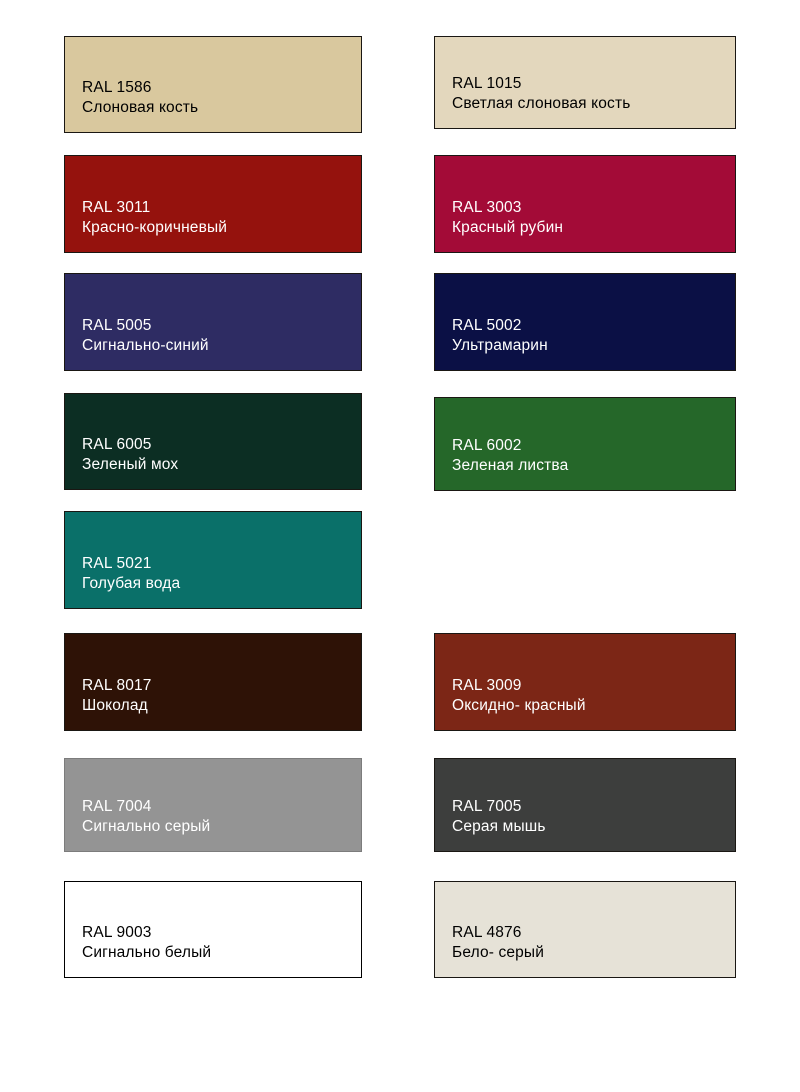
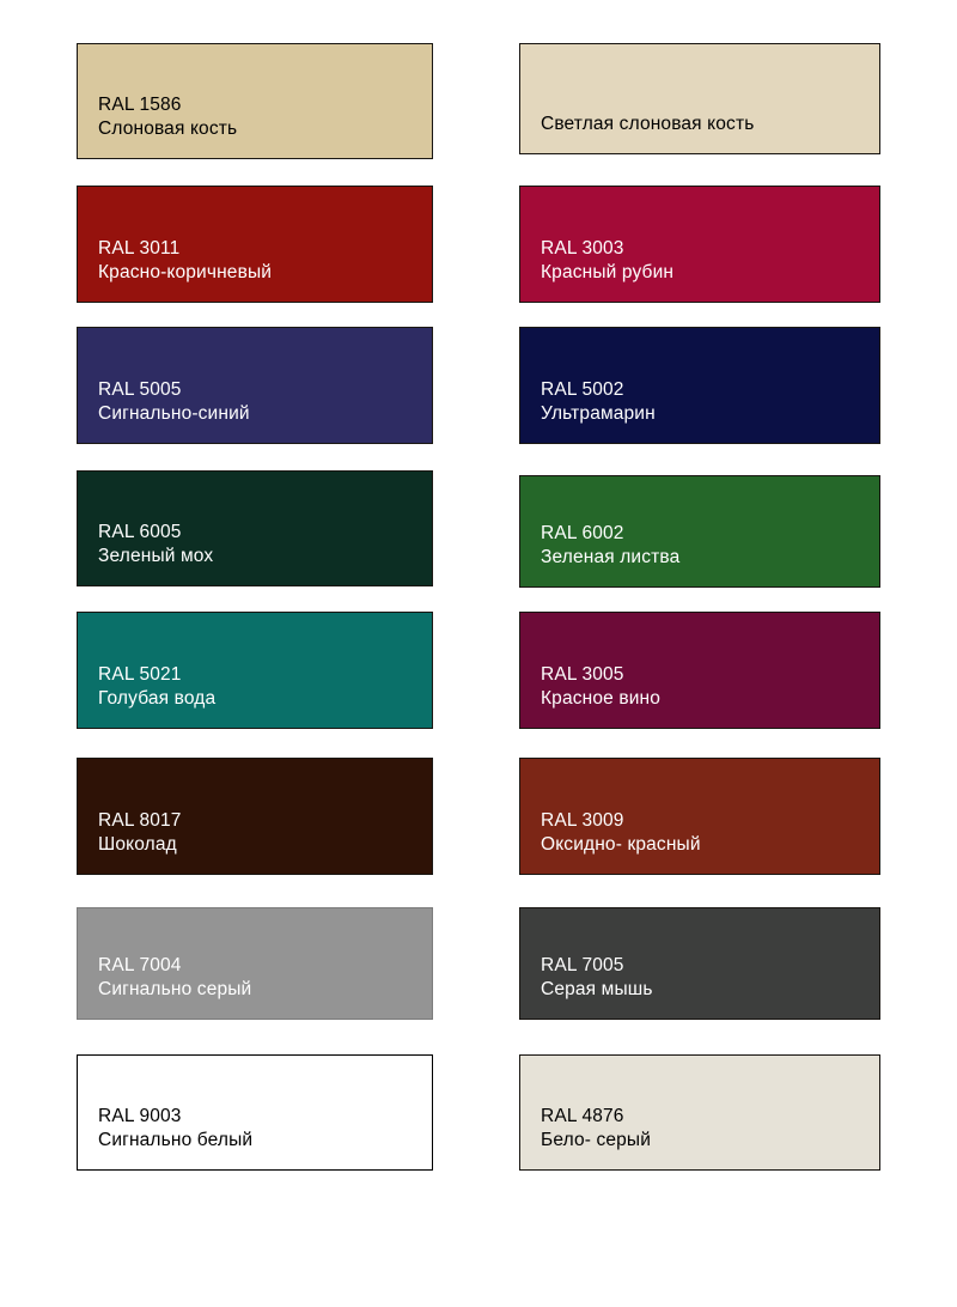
  RAL 1586
  Слоновая кость
- RAL 1015
  Светлая слоновая кость
  RAL 3011
  Красно-коричневый
  RAL 3003
  Красный рубин
  RAL 5005
  Сигнально-синий
  RAL 5002
  Ультрамарин
  RAL 6005
  Зеленый мох
  RAL 6002
  Зеленая листва
  RAL 5021
  Голубая вода
+ RAL 3005
+ Красное вино
  RAL 8017
  Шоколад
  RAL 3009
  Оксидно- красный
  RAL 7004
  Сигнально серый
  RAL 7005
  Серая мышь
  RAL 9003
  Сигнально белый
  RAL 4876
  Бело- серый
